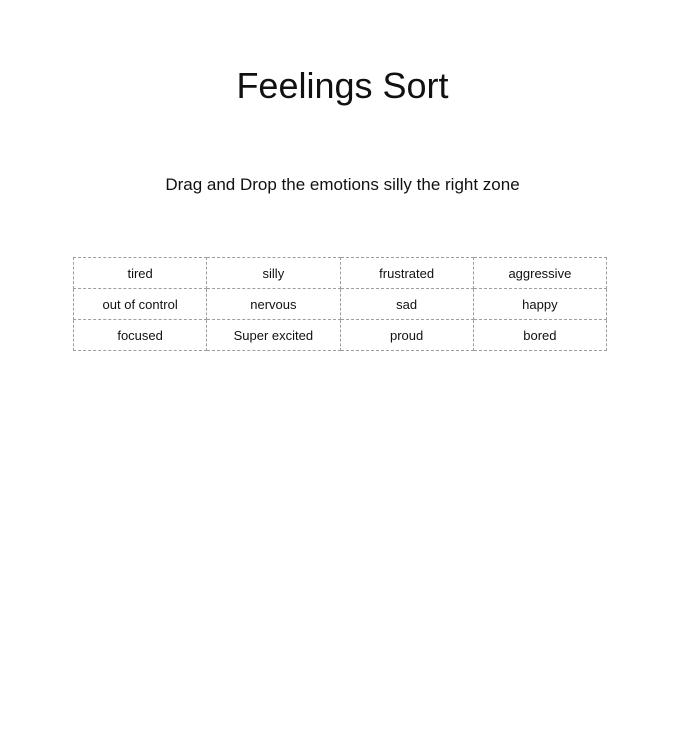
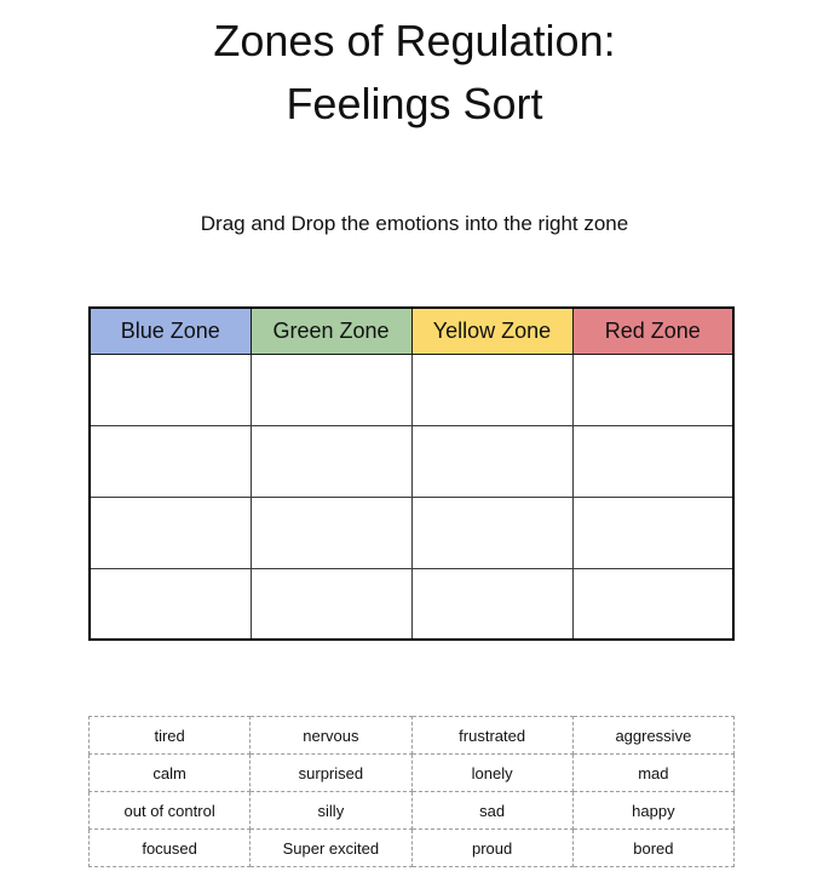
+ Zones of Regulation:
  Feelings Sort
- Drag and Drop the emotions silly the right zone
+ Drag and Drop the emotions into the right zone
+ Blue Zone	Green Zone	Yellow Zone	Red Zone
- tired	silly	frustrated	aggressive
+ tired	nervous	frustrated	aggressive
+ calm	surprised	lonely	mad
- out of control	nervous	sad	happy
+ out of control	silly	sad	happy
  focused	Super excited	proud	bored
